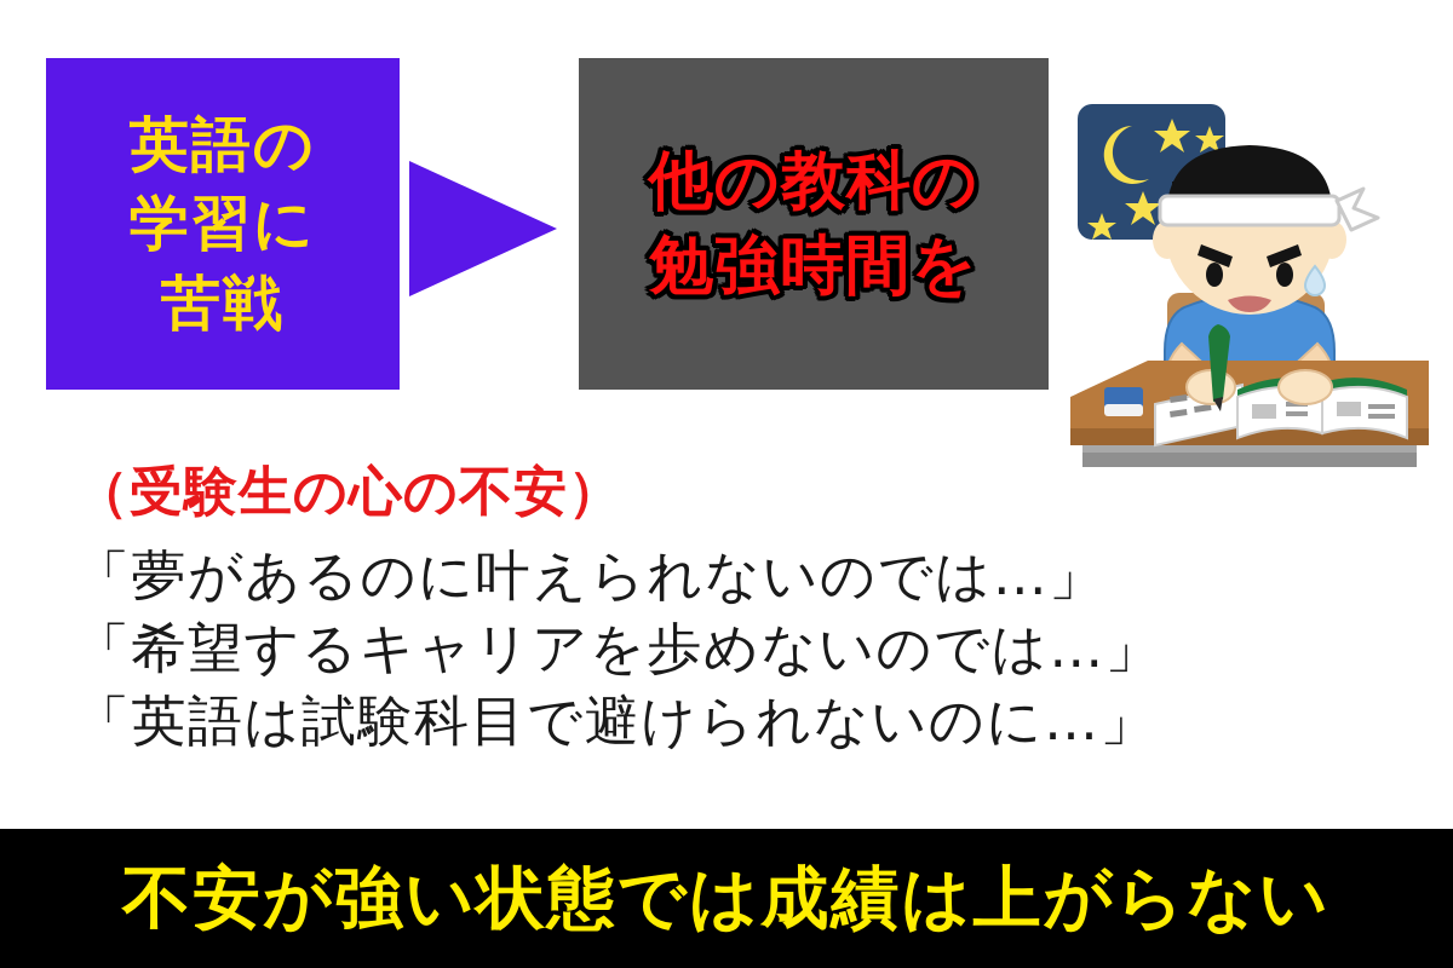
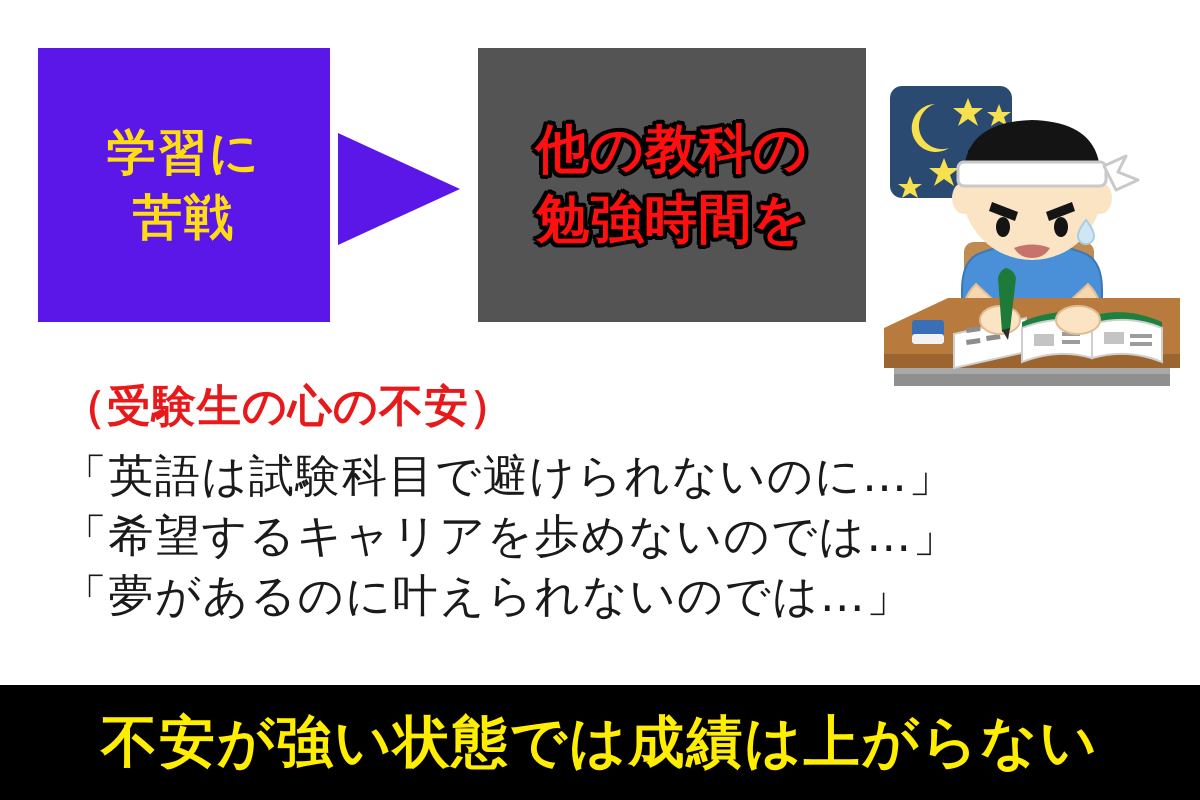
- 英語の
  学習に
  苦戦
  他の教科の
  勉強時間を
  （受験生の心の不安）
- 「夢があるのに叶えられないのでは…」
+ 「英語は試験科目で避けられないのに…」
  「希望するキャリアを歩めないのでは…」
- 「英語は試験科目で避けられないのに…」
+ 「夢があるのに叶えられないのでは…」
  不安が強い状態では成績は上がらない
